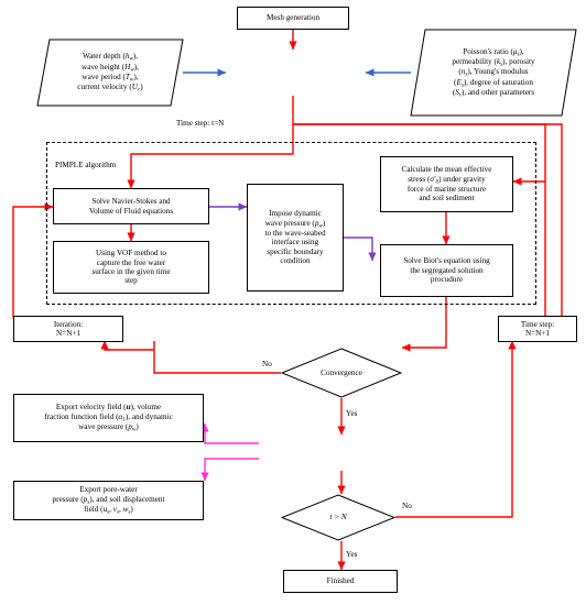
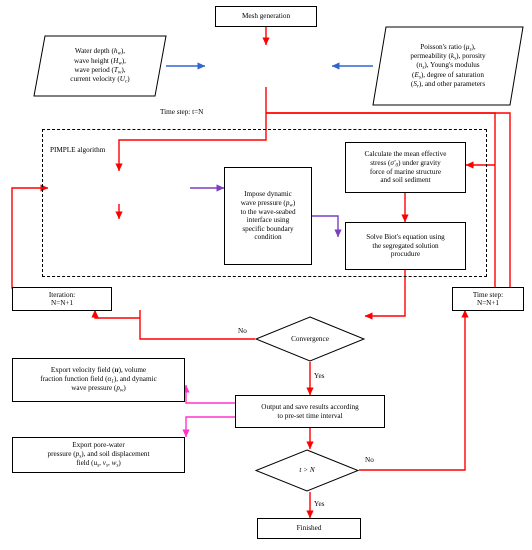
  PIMPLE algorithm
  Mesh generation
  Water depth (h ),
  wave period (T ),
  current velocity (U )
  Poisson's ratio (μ ),
  permeability (k ), porosity
  (n ), Young's modulus
  (E ), degree of saturation
  (S ), and other parameters
- Solve Navier-Stokes and
- Volume of Fluid equations
- Using VOF method to
- capture the free water
- surface in the given time
- step
  Impose dynamic
  wave pressure (p )
  to the wave-seabed
  interface using
  specific boundary
  condition
  Calculate the mean effective
  stress (σ' ) under gravity
  force of marine structure
  and soil sediment
  Solve Biot's equation using
  the segregated solution
  procudure
  Iteration:
  N=N+1
  Time step:
  N=N+1
  Convergence
  Export velocity field (u), volume
  fraction function field (α ), and dynamic
  wave pressure (p )
  Export pore-water
  pressure (p ), and soil displacement
  field (u , v , w )
+ Output and save results according
+ to pre-set time interval
  t > N
  Finished
  Time step: t=N
  No
  Yes
  No
  Yes
